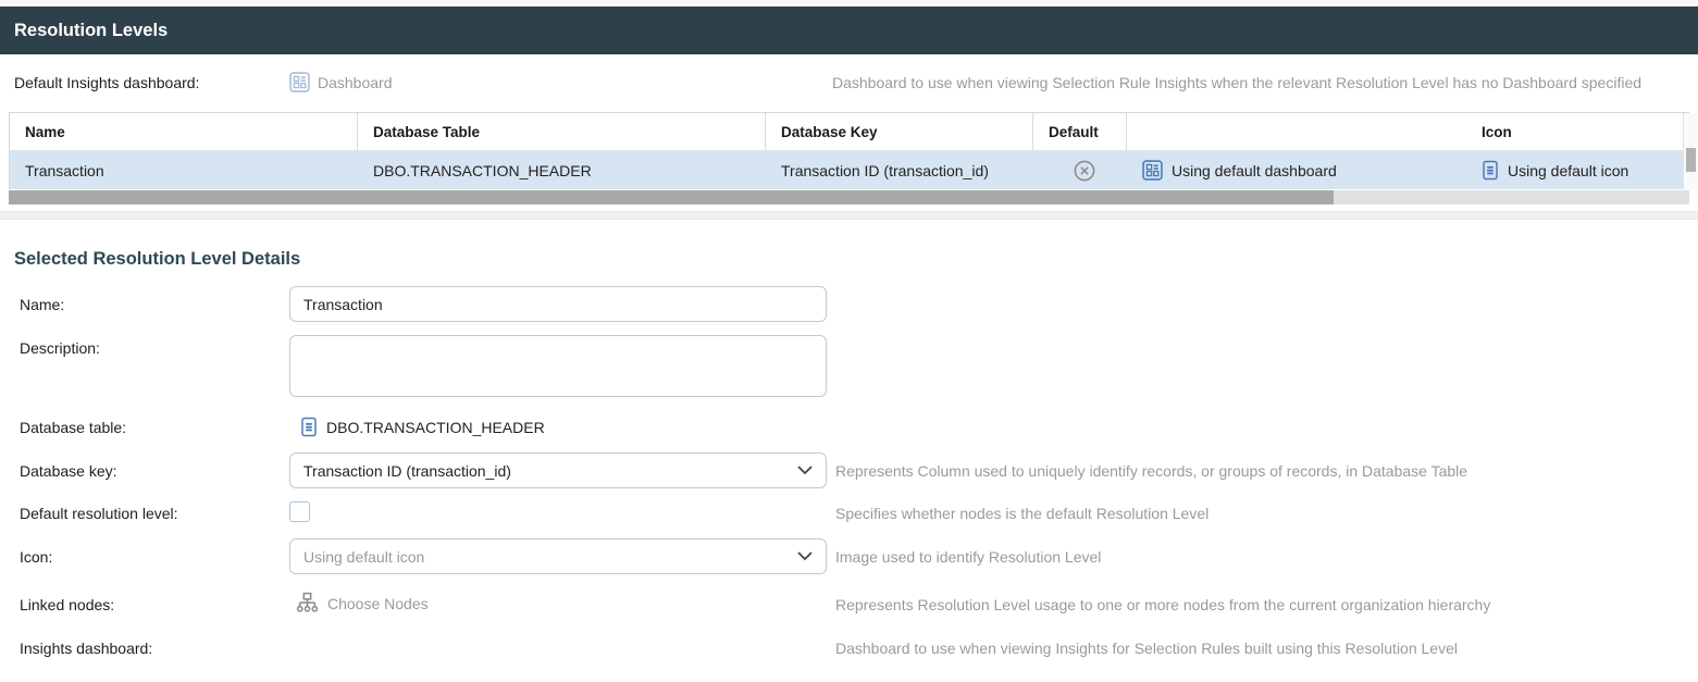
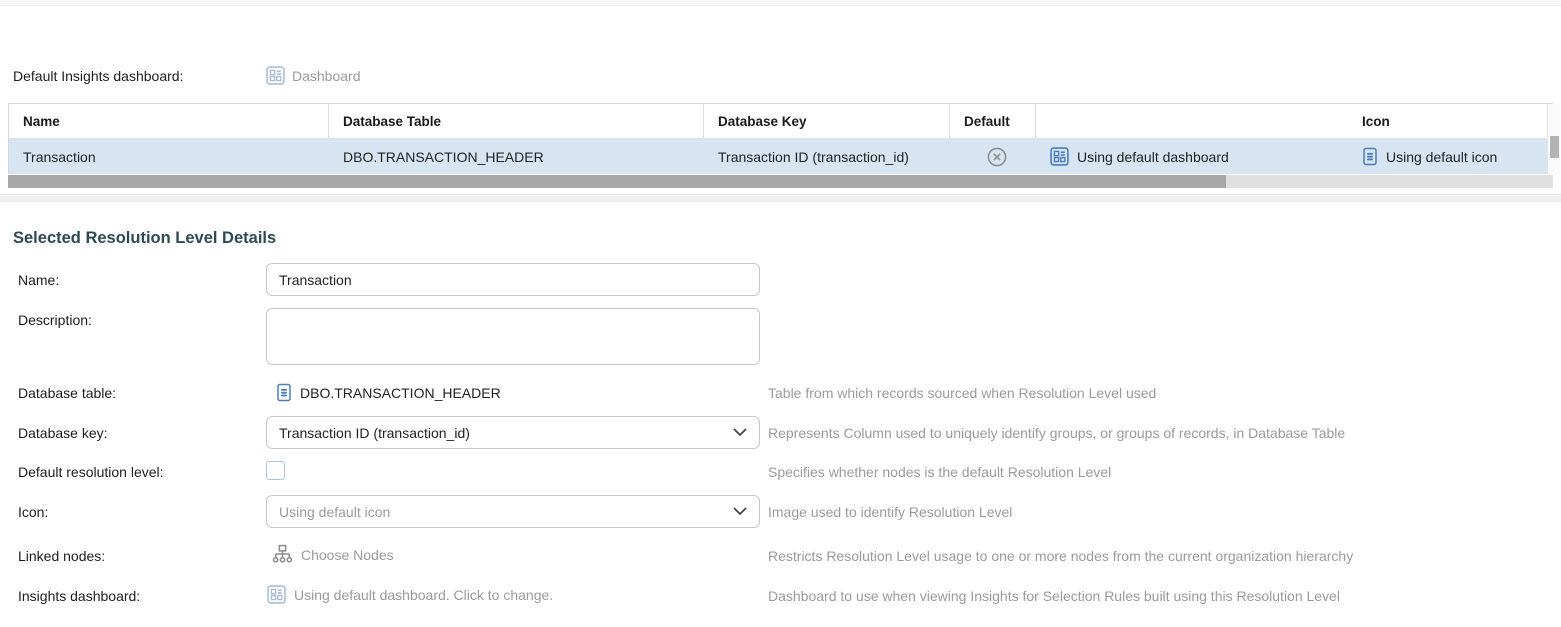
- Resolution Levels
  Default Insights dashboard:
  Dashboard
- Dashboard to use when viewing Selection Rule Insights when the relevant Resolution Level has no Dashboard specified
  Name
  Database Table
  Database Key
  Default
  Icon
  Transaction
  DBO.TRANSACTION_HEADER
  Transaction ID (transaction_id)
  Using default dashboard
  Using default icon
  Selected Resolution Level Details
  Name:
  Transaction
  Description:
  Database table:
  DBO.TRANSACTION_HEADER
+ Table from which records sourced when Resolution Level used
  Database key:
  Transaction ID (transaction_id)
- Represents Column used to uniquely identify records, or groups of records, in Database Table
+ Represents Column used to uniquely identify groups, or groups of records, in Database Table
  Default resolution level:
  Specifies whether nodes is the default Resolution Level
  Icon:
  Using default icon
  Image used to identify Resolution Level
  Linked nodes:
  Choose Nodes
- Represents Resolution Level usage to one or more nodes from the current organization hierarchy
+ Restricts Resolution Level usage to one or more nodes from the current organization hierarchy
  Insights dashboard:
+ Using default dashboard. Click to change.
  Dashboard to use when viewing Insights for Selection Rules built using this Resolution Level
